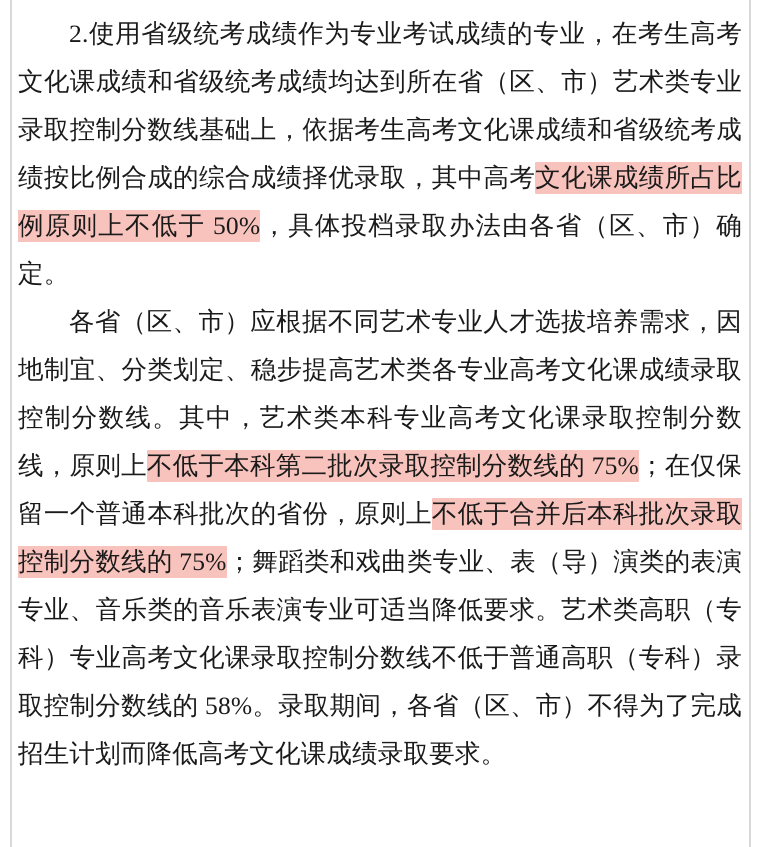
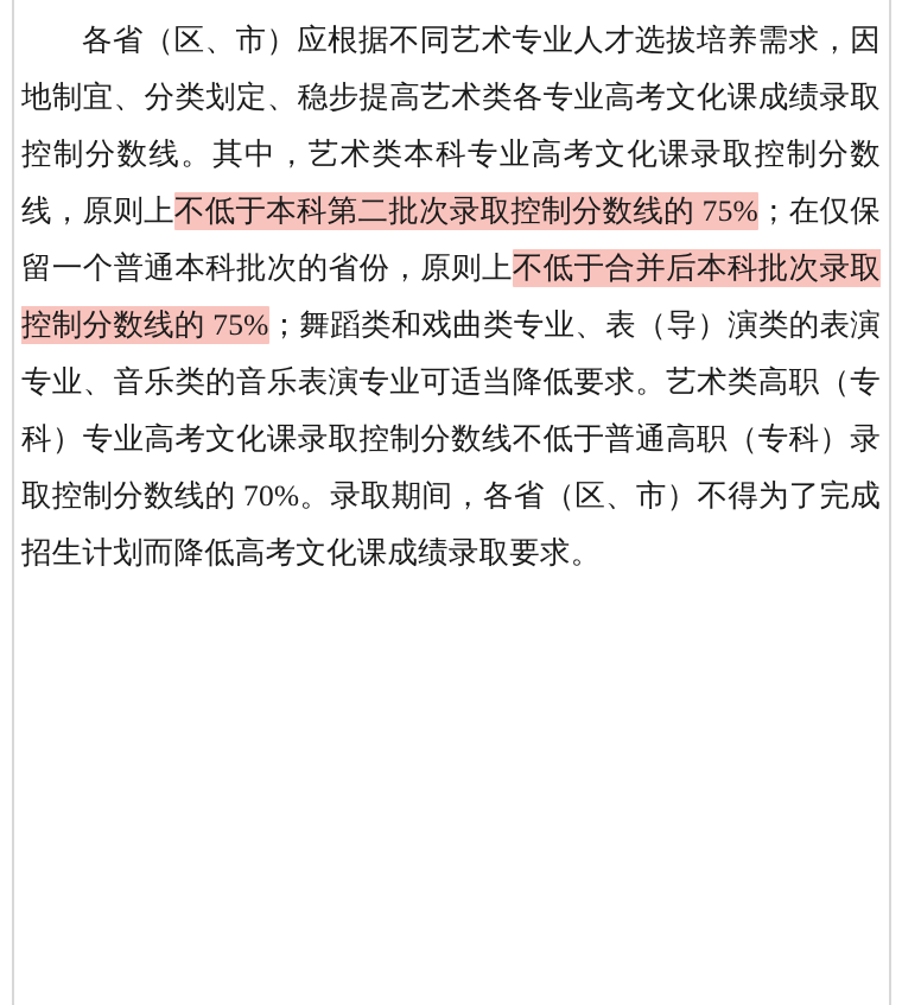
- 2.使用省级统考成绩作为专业考试成绩的专业，在考生高考文化课成绩和省级统考成绩均达到所在省（区、市）艺术类专业录取控制分数线基础上，依据考生高考文化课成绩和省级统考成绩按比例合成的综合成绩择优录取，其中高考文化课成绩所占比例原则上不低于 50%，具体投档录取办法由各省（区、市）确定。
- 各省（区、市）应根据不同艺术专业人才选拔培养需求，因地制宜、分类划定、稳步提高艺术类各专业高考文化课成绩录取控制分数线。其中，艺术类本科专业高考文化课录取控制分数线，原则上不低于本科第二批次录取控制分数线的 75%；在仅保留一个普通本科批次的省份，原则上不低于合并后本科批次录取控制分数线的 75%；舞蹈类和戏曲类专业、表（导）演类的表演专业、音乐类的音乐表演专业可适当降低要求。艺术类高职（专科）专业高考文化课录取控制分数线不低于普通高职（专科）录取控制分数线的 58%。录取期间，各省（区、市）不得为了完成招生计划而降低高考文化课成绩录取要求。
+ 各省（区、市）应根据不同艺术专业人才选拔培养需求，因地制宜、分类划定、稳步提高艺术类各专业高考文化课成绩录取控制分数线。其中，艺术类本科专业高考文化课录取控制分数线，原则上不低于本科第二批次录取控制分数线的 75%；在仅保留一个普通本科批次的省份，原则上不低于合并后本科批次录取控制分数线的 75%；舞蹈类和戏曲类专业、表（导）演类的表演专业、音乐类的音乐表演专业可适当降低要求。艺术类高职（专科）专业高考文化课录取控制分数线不低于普通高职（专科）录取控制分数线的 70%。录取期间，各省（区、市）不得为了完成招生计划而降低高考文化课成绩录取要求。
